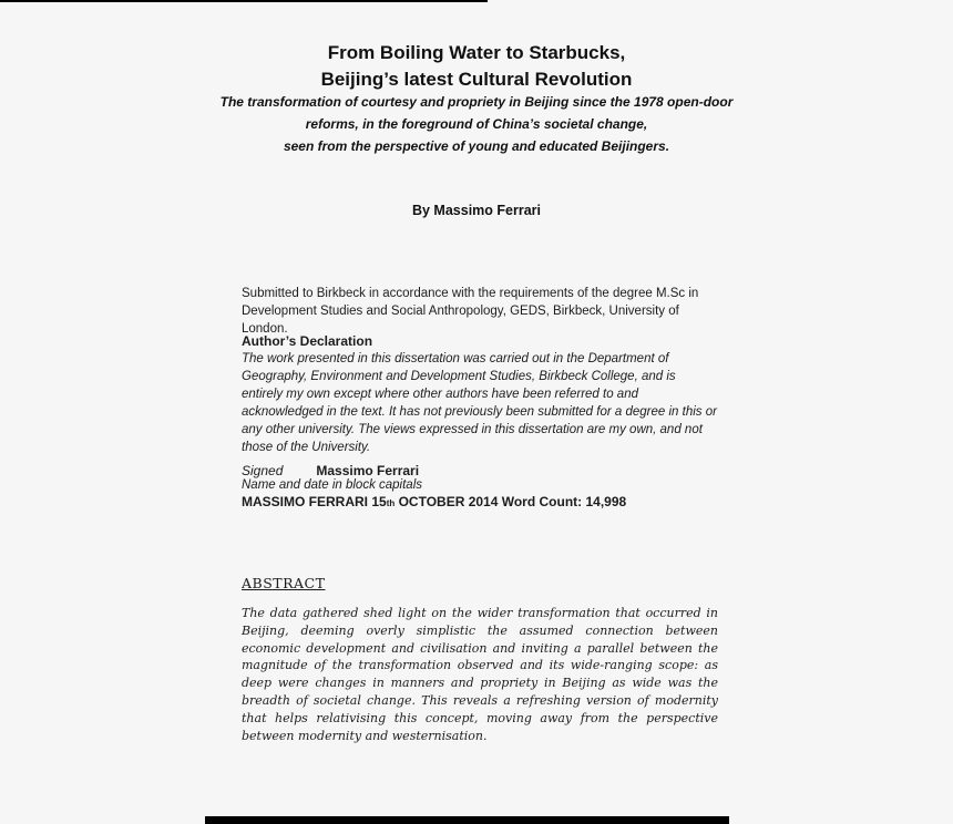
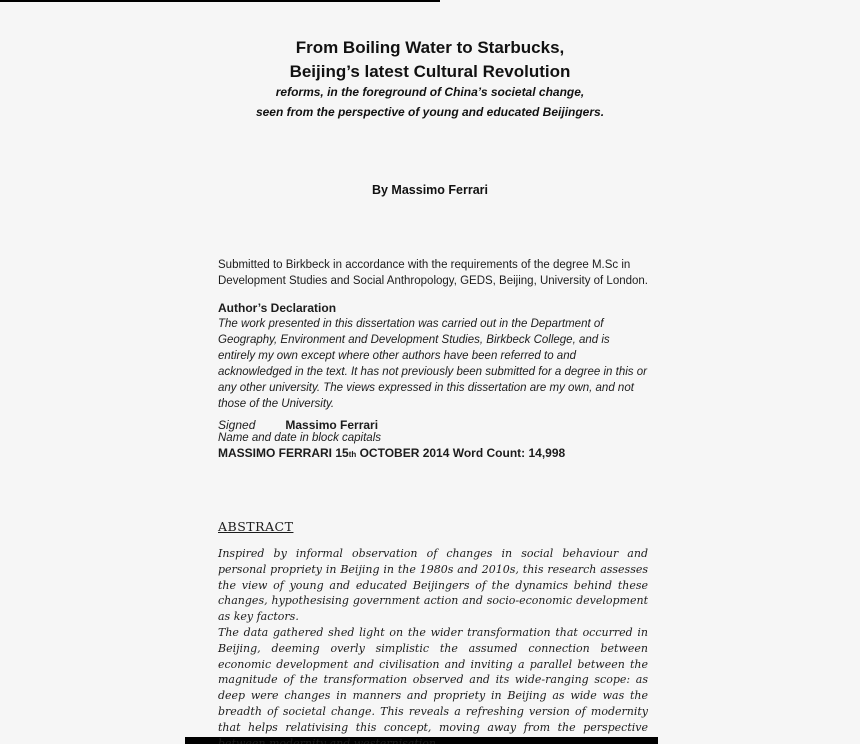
  From Boiling Water to Starbucks,
  Beijing’s latest Cultural Revolution
- The transformation of courtesy and propriety in Beijing since the 1978 open-door
  reforms, in the foreground of China’s societal change,
  seen from the perspective of young and educated Beijingers.
  By Massimo Ferrari
- Submitted to Birkbeck in accordance with the requirements of the degree M.Sc in Development Studies and Social Anthropology, GEDS, Birkbeck, University of London.
+ Submitted to Birkbeck in accordance with the requirements of the degree M.Sc in Development Studies and Social Anthropology, GEDS, Beijing, University of London.
  Author’s Declaration
  The work presented in this dissertation was carried out in the Department of Geography, Environment and Development Studies, Birkbeck College, and is entirely my own except where other authors have been referred to and acknowledged in the text. It has not previously been submitted for a degree in this or any other university. The views expressed in this dissertation are my own, and not those of the University.
  Signed Massimo Ferrari
  Name and date in block capitals
  MASSIMO FERRARI 15th OCTOBER 2014 Word Count: 14,998
  ABSTRACT
+ Inspired by informal observation of changes in social behaviour and personal propriety in Beijing in the 1980s and 2010s, this research assesses the view of young and educated Beijingers of the dynamics behind these changes, hypothesising government action and socio-economic development as key factors.
  The data gathered shed light on the wider transformation that occurred in Beijing, deeming overly simplistic the assumed connection between economic development and civilisation and inviting a parallel between the magnitude of the transformation observed and its wide-ranging scope: as deep were changes in manners and propriety in Beijing as wide was the breadth of societal change. This reveals a refreshing version of modernity that helps relativising this concept, moving away from the perspective between modernity and westernisation.
